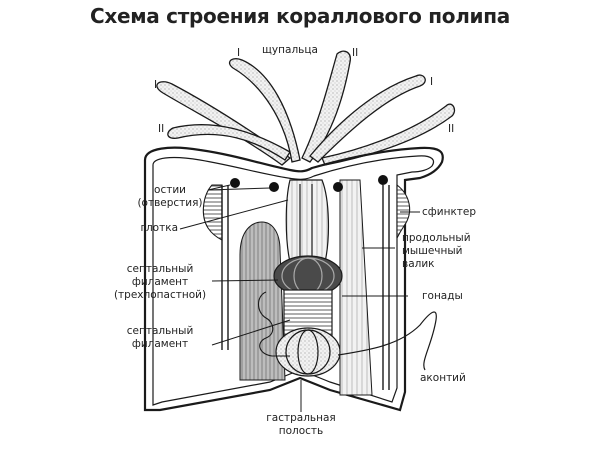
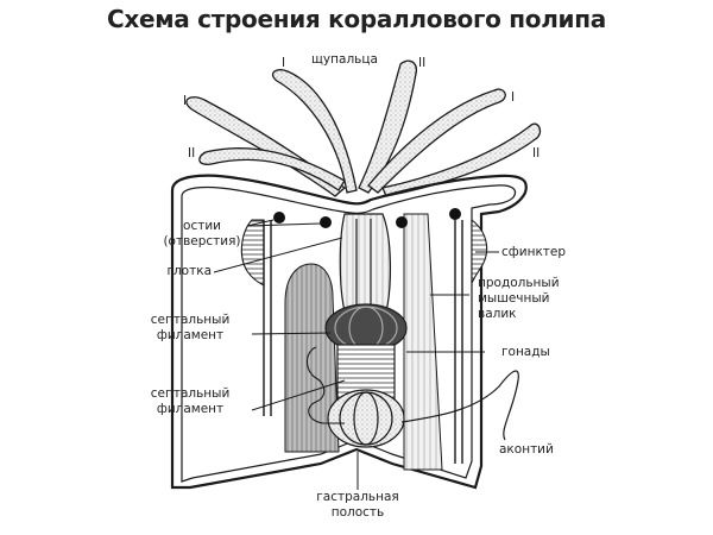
  Схема строения кораллового полипа
  щупальца
  I
  II
  I
  I
  II
  II
  остии
  (отверстия)
  глотка
  септальный
  филамент
- (трехлопастной)
  септальный
  филамент
  сфинктер
  продольный
  мышечный
  валик
  гонады
  аконтий
  гастральная
  полость
